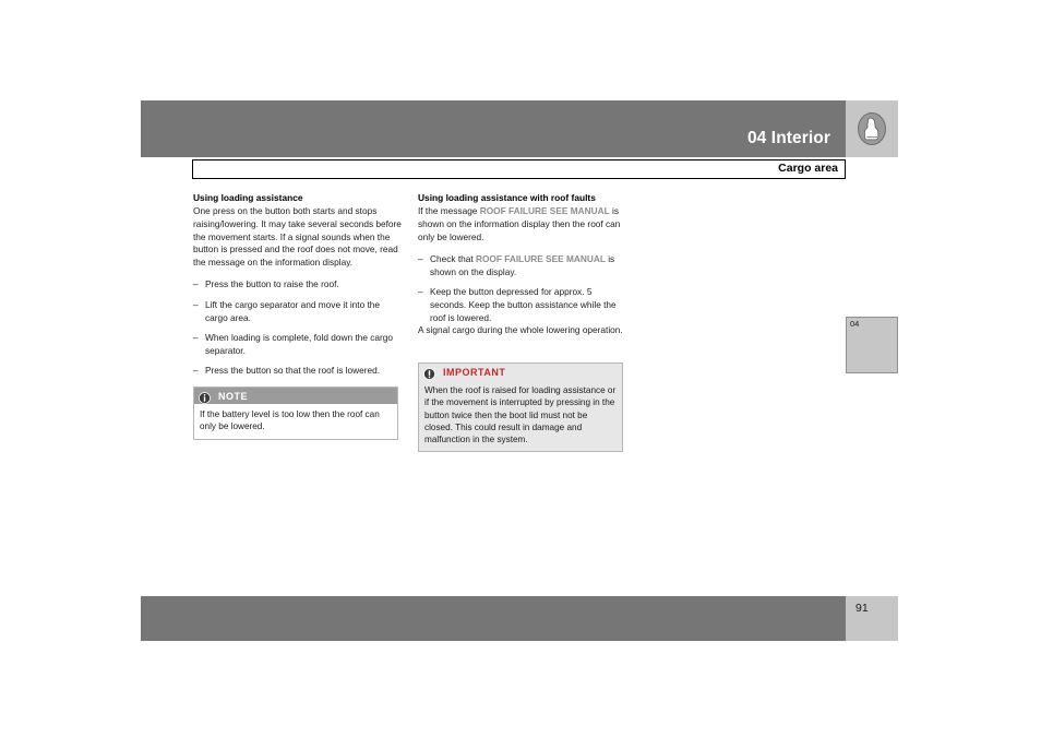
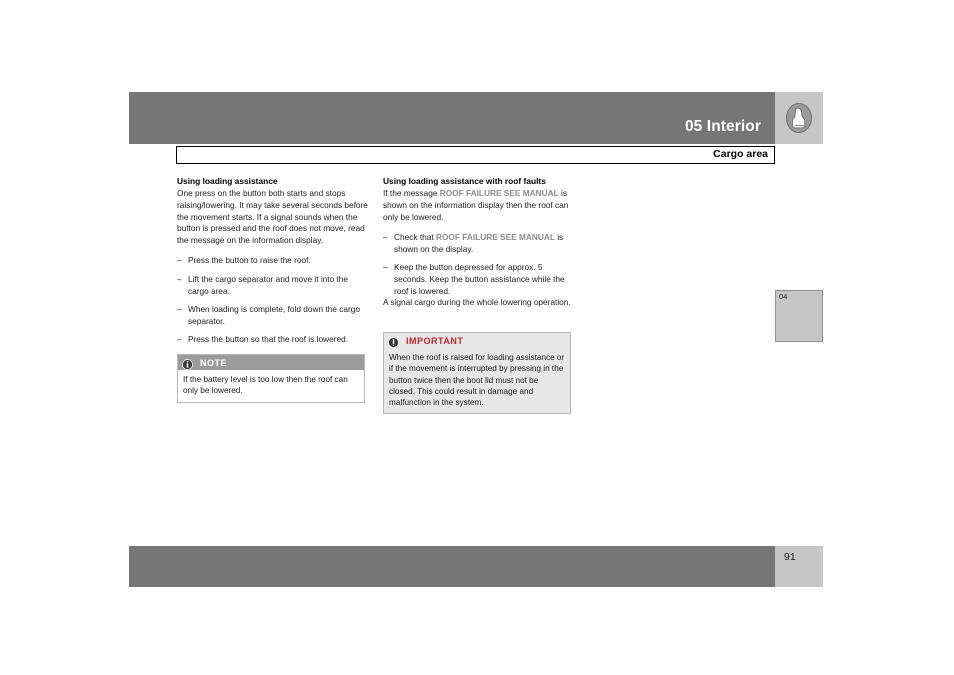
- 04 Interior
+ 05 Interior
  Cargo area
  Using loading assistance
  One press on the button both starts and stops raising/lowering. It may take several seconds before the movement starts. If a signal sounds when the button is pressed and the roof does not move, read the message on the information display.
  –
  Press the button to raise the roof.
  –
  Lift the cargo separator and move it into the cargo area.
  –
  When loading is complete, fold down the cargo separator.
  –
  Press the button so that the roof is lowered.
  NOTE
  If the battery level is too low then the roof can only be lowered.
  Using loading assistance with roof faults
  If the message ROOF FAILURE SEE MANUAL is shown on the information display then the roof can only be lowered.
  –
  Check that ROOF FAILURE SEE MANUAL is shown on the display.
  –
  Keep the button depressed for approx. 5 seconds. Keep the button assistance while the roof is lowered.
  A signal cargo during the whole lowering operation.
  IMPORTANT
  When the roof is raised for loading assistance or if the movement is interrupted by pressing in the button twice then the boot lid must not be closed. This could result in damage and malfunction in the system.
  04
  91
